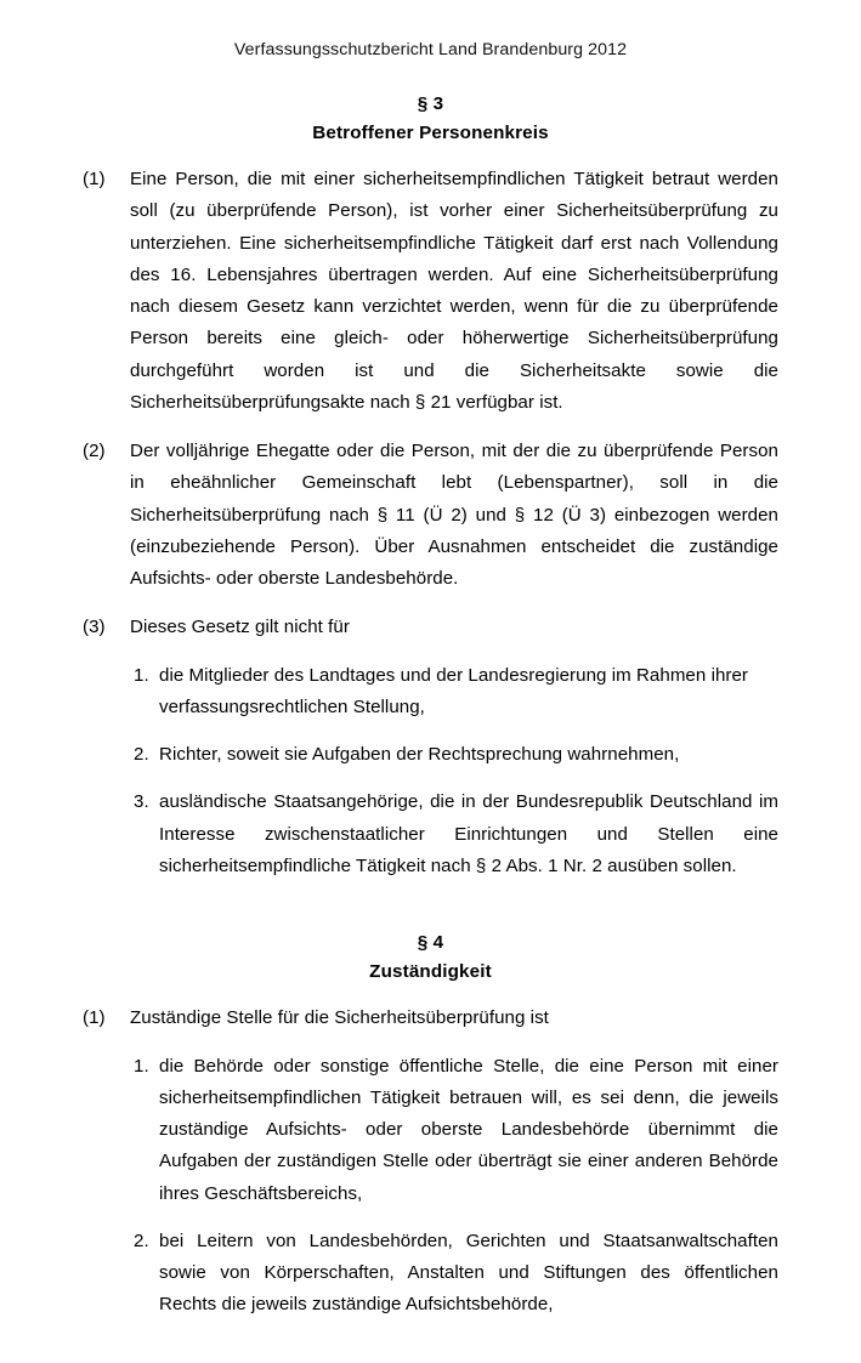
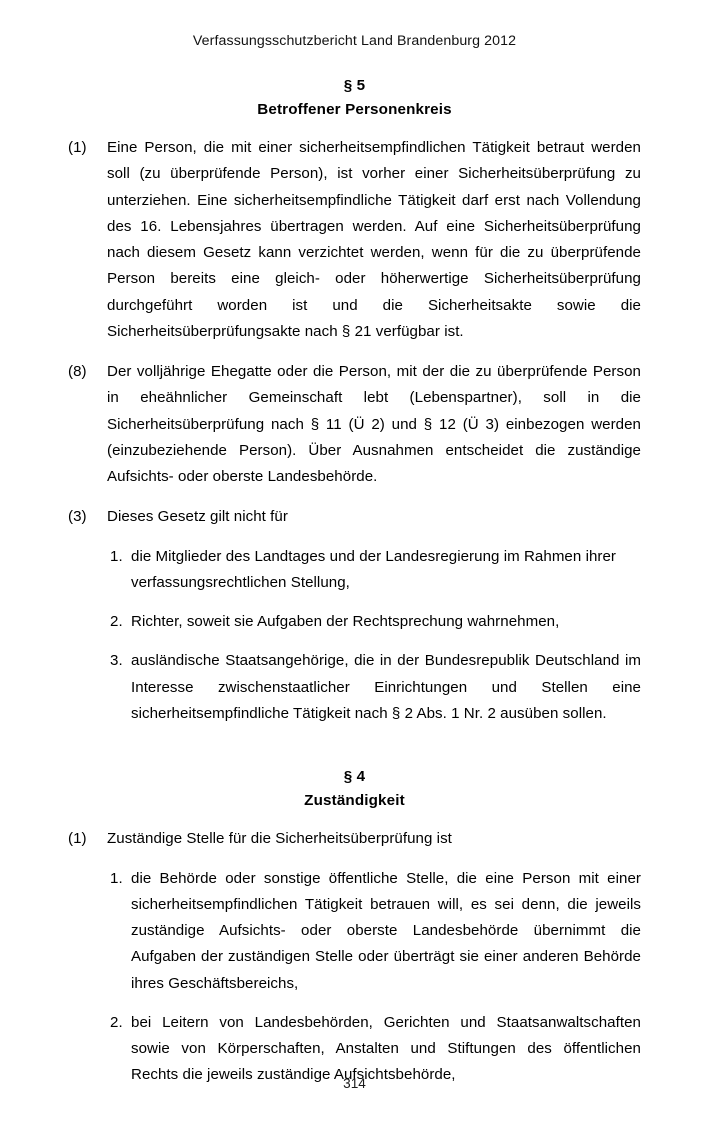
  Verfassungsschutzbericht Land Brandenburg 2012
- § 3
+ § 5
  Betroffener Personenkreis
  (1)
  Eine Person, die mit einer sicherheitsempfindlichen Tätigkeit betraut werden soll (zu überprüfende Person), ist vorher einer Sicherheits­überprüfung zu unterziehen. Eine sicherheitsempfindliche Tätigkeit darf erst nach Vollendung des 16. Lebensjahres übertragen werden. Auf eine Sicherheitsüberprüfung nach diesem Gesetz kann verzichtet werden, wenn für die zu überprüfende Person bereits eine gleich- oder höherwertige Sicherheitsüberprüfung durchgeführt worden ist und die Sicherheitsakte sowie die Sicherheitsüberprüfungsakte nach § 21 verfügbar ist.
- (2)
+ (8)
  Der volljährige Ehegatte oder die Person, mit der die zu überprüfende Person in eheähnlicher Gemeinschaft lebt (Lebenspartner), soll in die Sicherheitsüberprüfung nach § 11 (Ü 2) und § 12 (Ü 3) einbezogen werden (einzubeziehende Person). Über Ausnahmen entscheidet die zuständige Aufsichts- oder oberste Landesbehörde.
  (3)
  Dieses Gesetz gilt nicht für
  1.
  die Mitglieder des Landtages und der Landesregierung im Rahmen ihrer verfassungsrechtlichen Stellung,
  2.
  Richter, soweit sie Aufgaben der Rechtsprechung wahrnehmen,
  3.
  ausländische Staatsangehörige, die in der Bundesrepublik Deutschland im Interesse zwischenstaatlicher Einrichtungen und Stellen eine sicherheitsempfindliche Tätigkeit nach § 2 Abs. 1 Nr. 2 ausüben sollen.
  § 4
  Zuständigkeit
  (1)
  Zuständige Stelle für die Sicherheitsüberprüfung ist
  1.
  die Behörde oder sonstige öffentliche Stelle, die eine Person mit einer sicherheitsempfindlichen Tätigkeit betrauen will, es sei denn, die jeweils zuständige Aufsichts- oder oberste Landesbehörde übernimmt die Aufgaben der zuständigen Stelle oder überträgt sie einer anderen Behörde ihres Geschäftsbereichs,
  2.
  bei Leitern von Landesbehörden, Gerichten und Staatsanwaltschaf­ten sowie von Körperschaften, Anstalten und Stiftungen des öffentli­chen Rechts die jeweils zuständige Aufsichtsbehörde,
+ 314
